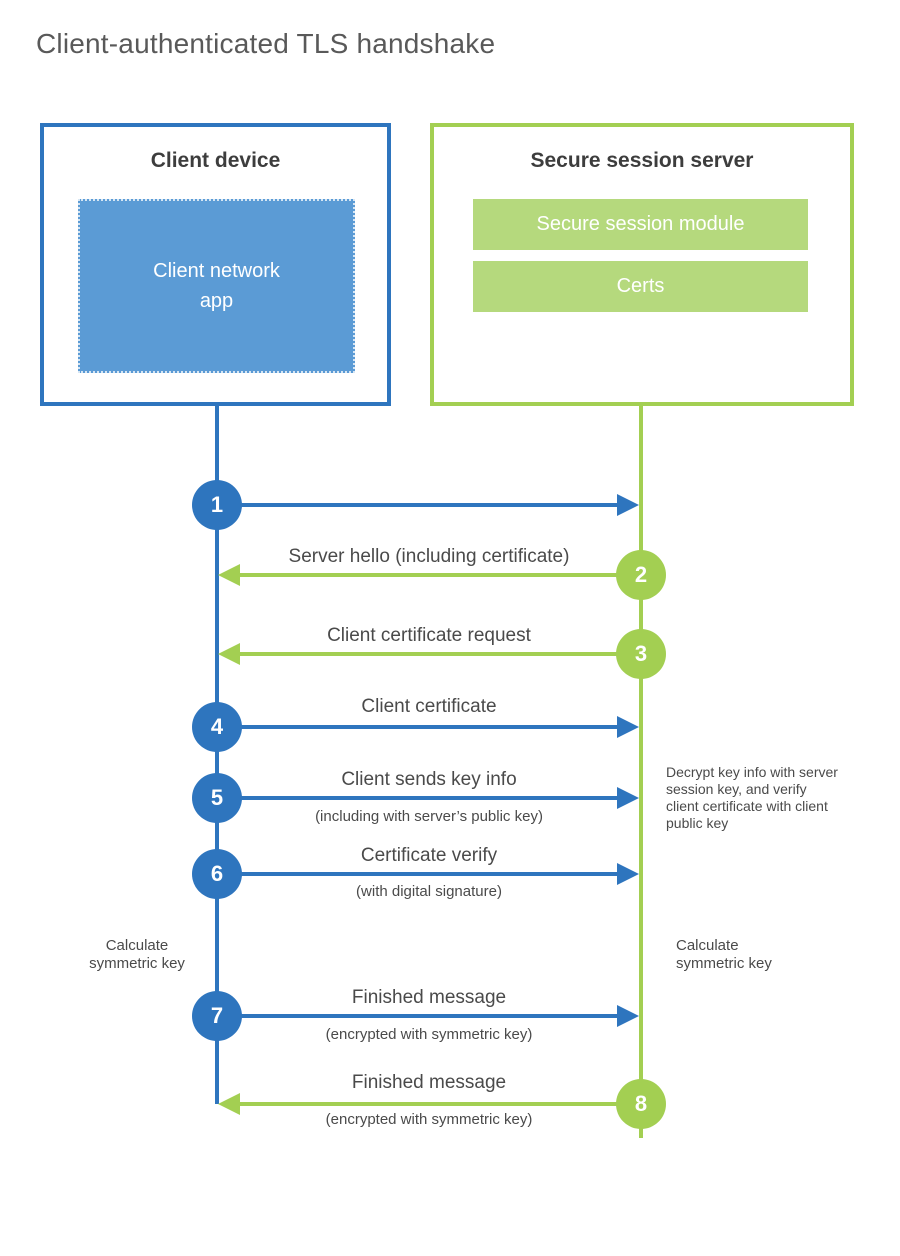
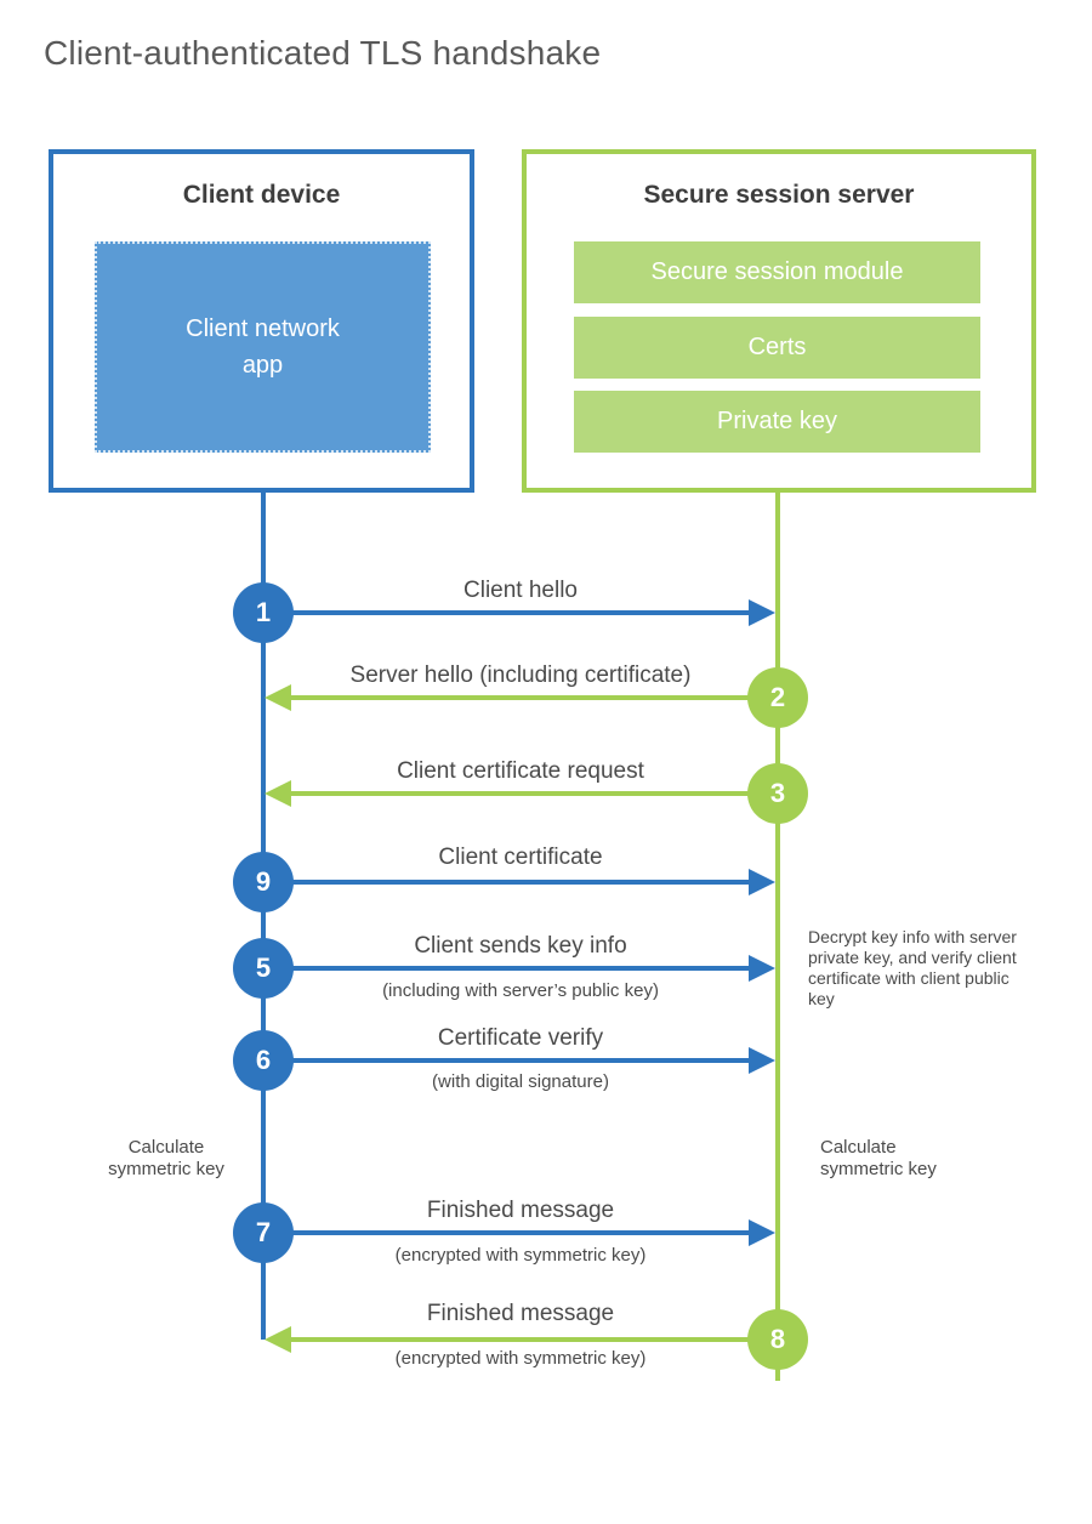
  Client-authenticated TLS handshake
  Client device
  Client network
  app
  Secure session server
  Secure session module
  Certs
+ Private key
  1
  2
  3
- 4
+ 9
  5
  6
  7
  8
+ Client hello
  Server hello (including certificate)
  Client certificate request
  Client certificate
  Client sends key info
  Certificate verify
  Finished message
  Finished message
  (including with server’s public key)
  (with digital signature)
  (encrypted with symmetric key)
  (encrypted with symmetric key)
- Decrypt key info with server session key, and verify client certificate with client public key
+ Decrypt key info with server private key, and verify client certificate with client public key
  Calculate
  symmetric key
  Calculate
  symmetric key
